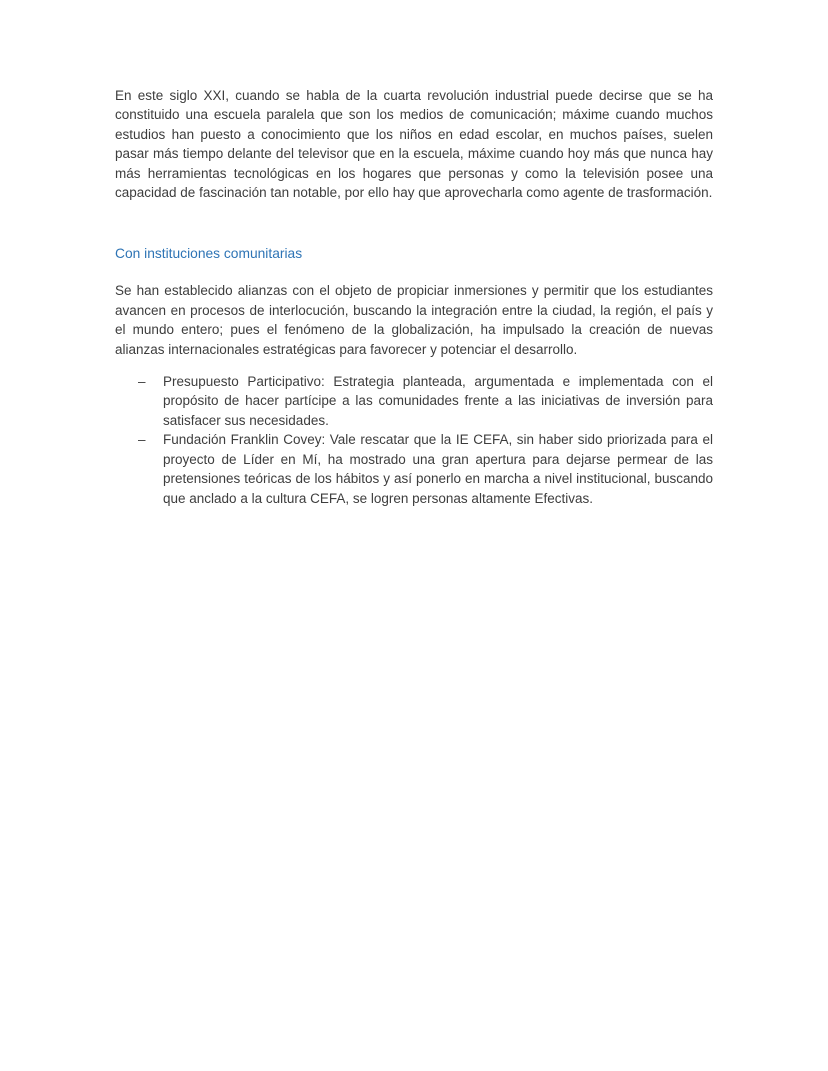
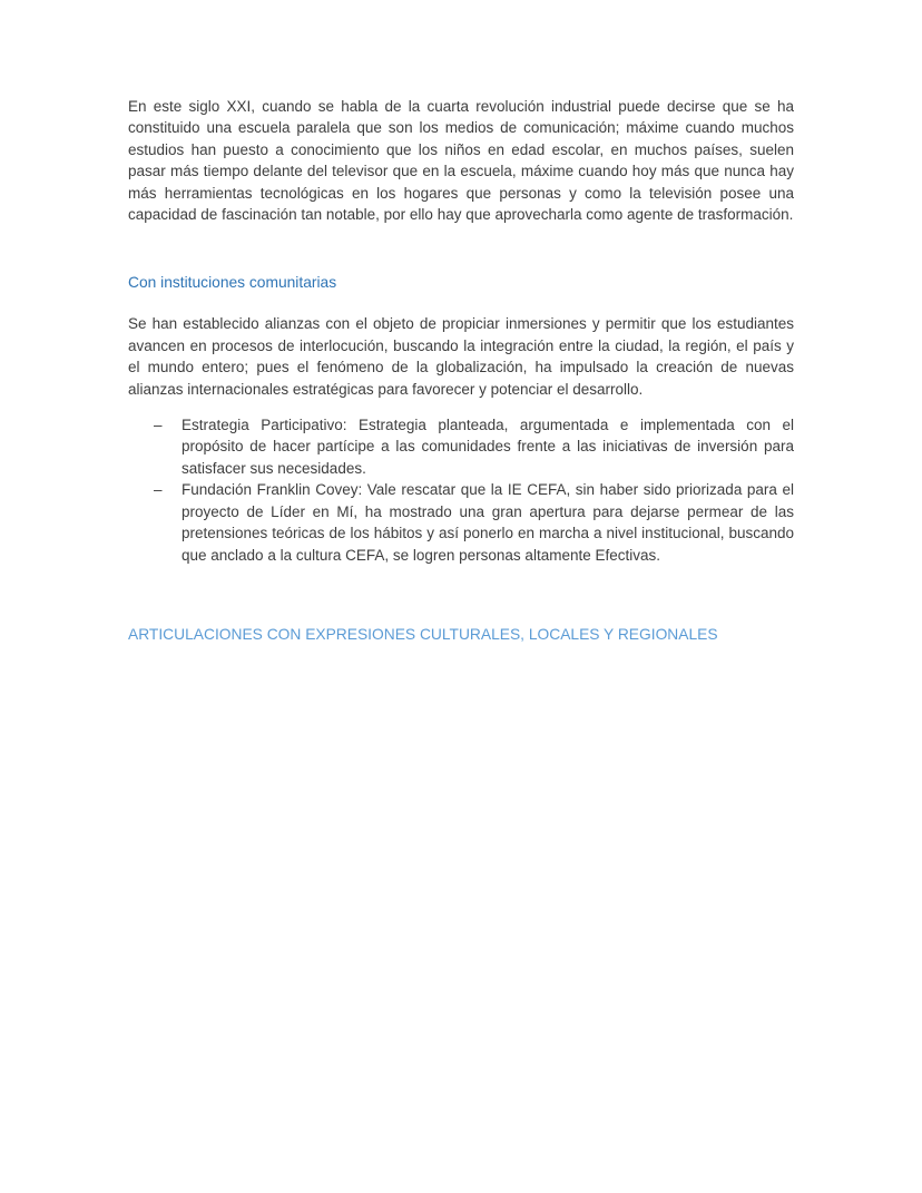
  En este siglo XXI, cuando se habla de la cuarta revolución industrial puede decirse que se ha constituido una escuela paralela que son los medios de comunicación; máxime cuando muchos estudios han puesto a conocimiento que los niños en edad escolar, en muchos países, suelen pasar más tiempo delante del televisor que en la escuela, máxime cuando hoy más que nunca hay más herramientas tecnológicas en los hogares que personas y como la televisión posee una capacidad de fascinación tan notable, por ello hay que aprovecharla como agente de trasformación.
  Con instituciones comunitarias
  Se han establecido alianzas con el objeto de propiciar inmersiones y permitir que los estudiantes avancen en procesos de interlocución, buscando la integración entre la ciudad, la región, el país y el mundo entero; pues el fenómeno de la globalización, ha impulsado la creación de nuevas alianzas internacionales estratégicas para favorecer y potenciar el desarrollo.
  –
- Presupuesto Participativo: Estrategia planteada, argumentada e implementada con el propósito de hacer partícipe a las comunidades frente a las iniciativas de inversión para satisfacer sus necesidades.
+ Estrategia Participativo: Estrategia planteada, argumentada e implementada con el propósito de hacer partícipe a las comunidades frente a las iniciativas de inversión para satisfacer sus necesidades.
  –
  Fundación Franklin Covey: Vale rescatar que la IE CEFA, sin haber sido priorizada para el proyecto de Líder en Mí, ha mostrado una gran apertura para dejarse permear de las pretensiones teóricas de los hábitos y así ponerlo en marcha a nivel institucional, buscando que anclado a la cultura CEFA, se logren personas altamente Efectivas.
+ ARTICULACIONES CON EXPRESIONES CULTURALES, LOCALES Y REGIONALES
